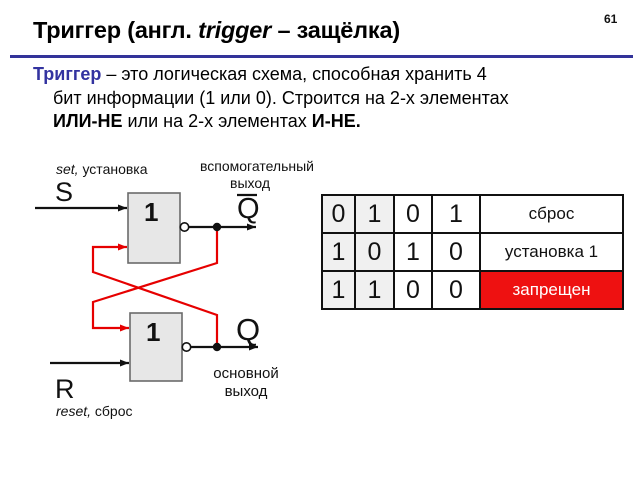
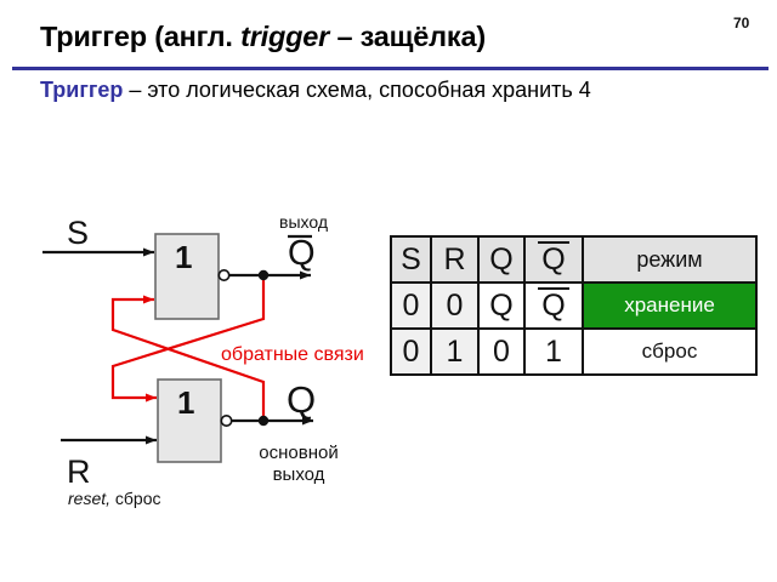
  Триггер (англ. trigger – защёлка)
- 61
+ 70
  Триггер – это логическая схема, способная хранить 4
- бит информации (1 или 0). Строится на 2-х элементах
- ИЛИ-НЕ или на 2-х элементах И-НЕ.
  1
  1
- set, установка
  S
- вспомогательный
  выход
  Q
+ обратные связи
  Q
  основной
  выход
  R
  reset, сброс
+ S	R	Q	Q	режим
+ 0	0	Q	Q	хранение
  0	1	0	1	сброс
- 1	0	1	0	установка 1
- 1	1	0	0	запрещен
